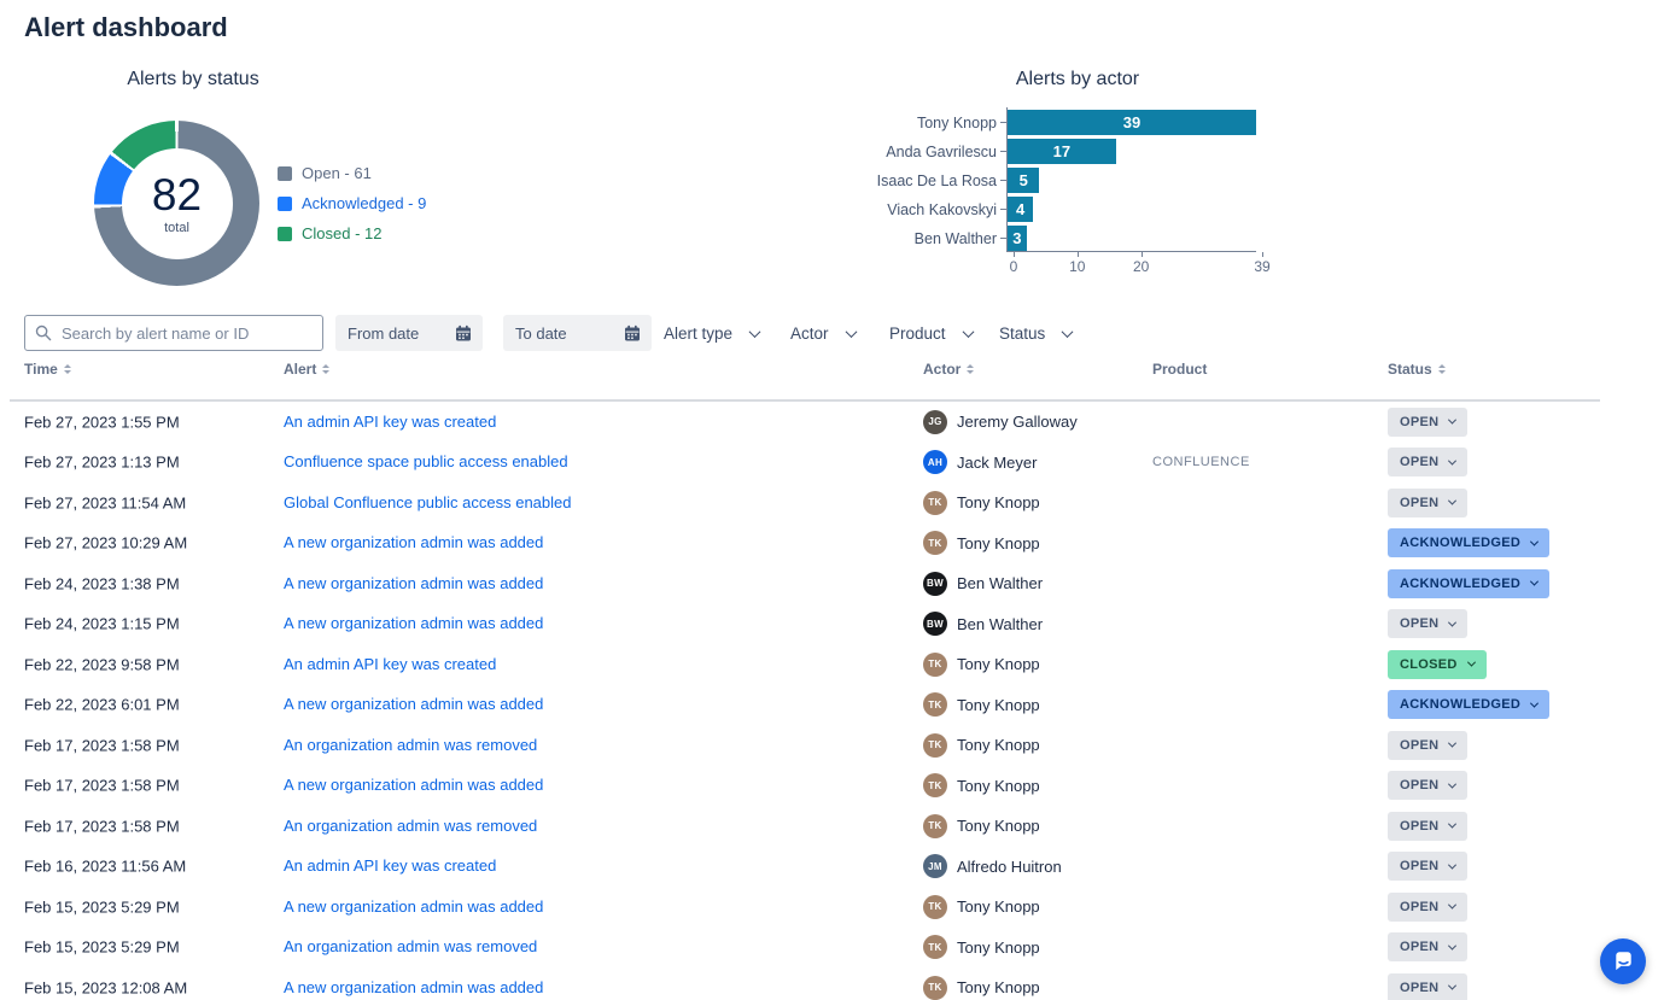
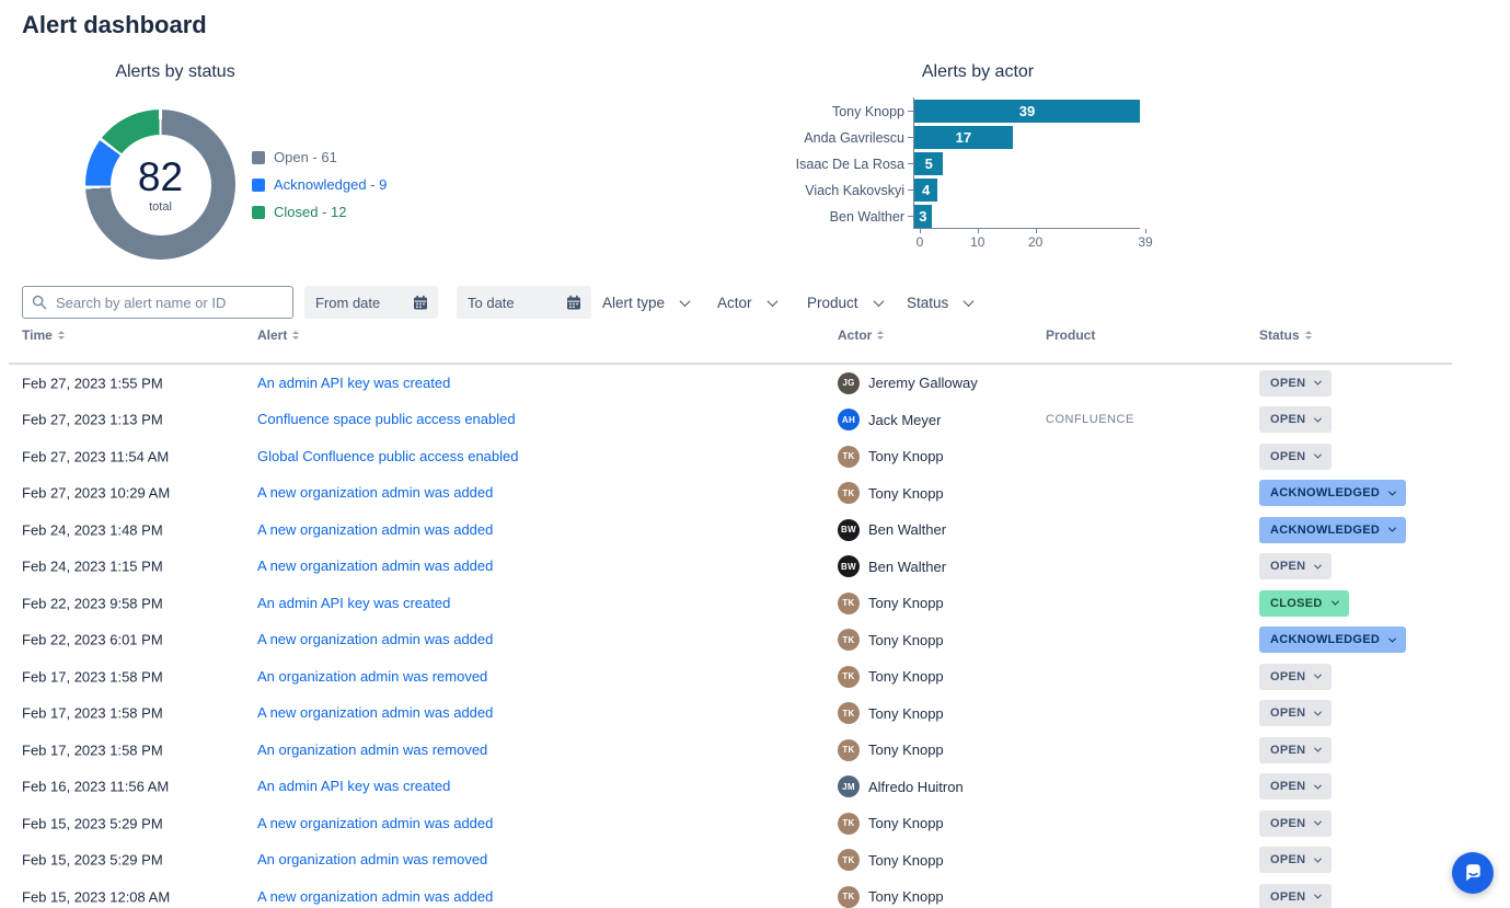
  Alert dashboard
  Alerts by status
  82
  total
  Open - 61
  Acknowledged - 9
  Closed - 12
  Alerts by actor
  Tony Knopp
  Anda Gavrilescu
  Isaac De La Rosa
  Viach Kakovskyi
  Ben Walther
  39
  17
  5
  4
  3
  0
  10
  20
  39
  Search by alert name or ID
  From date
  To date
  Alert type
  Actor
  Product
  Status
  Time
  Alert
  Actor
  Product
  Status
  Feb 27, 2023 1:55 PM
  An admin API key was created
  JG
  Jeremy Galloway
  OPEN
  Feb 27, 2023 1:13 PM
  Confluence space public access enabled
  AH
  Jack Meyer
  CONFLUENCE
  OPEN
  Feb 27, 2023 11:54 AM
  Global Confluence public access enabled
  TK
  Tony Knopp
  OPEN
  Feb 27, 2023 10:29 AM
  A new organization admin was added
  TK
  Tony Knopp
  ACKNOWLEDGED
- Feb 24, 2023 1:38 PM
+ Feb 24, 2023 1:48 PM
  A new organization admin was added
  BW
  Ben Walther
  ACKNOWLEDGED
  Feb 24, 2023 1:15 PM
  A new organization admin was added
  BW
  Ben Walther
  OPEN
  Feb 22, 2023 9:58 PM
  An admin API key was created
  TK
  Tony Knopp
  CLOSED
  Feb 22, 2023 6:01 PM
  A new organization admin was added
  TK
  Tony Knopp
  ACKNOWLEDGED
  Feb 17, 2023 1:58 PM
  An organization admin was removed
  TK
  Tony Knopp
  OPEN
  Feb 17, 2023 1:58 PM
  A new organization admin was added
  TK
  Tony Knopp
  OPEN
  Feb 17, 2023 1:58 PM
  An organization admin was removed
  TK
  Tony Knopp
  OPEN
  Feb 16, 2023 11:56 AM
  An admin API key was created
  JM
  Alfredo Huitron
  OPEN
  Feb 15, 2023 5:29 PM
  A new organization admin was added
  TK
  Tony Knopp
  OPEN
  Feb 15, 2023 5:29 PM
  An organization admin was removed
  TK
  Tony Knopp
  OPEN
  Feb 15, 2023 12:08 AM
  A new organization admin was added
  TK
  Tony Knopp
  OPEN
